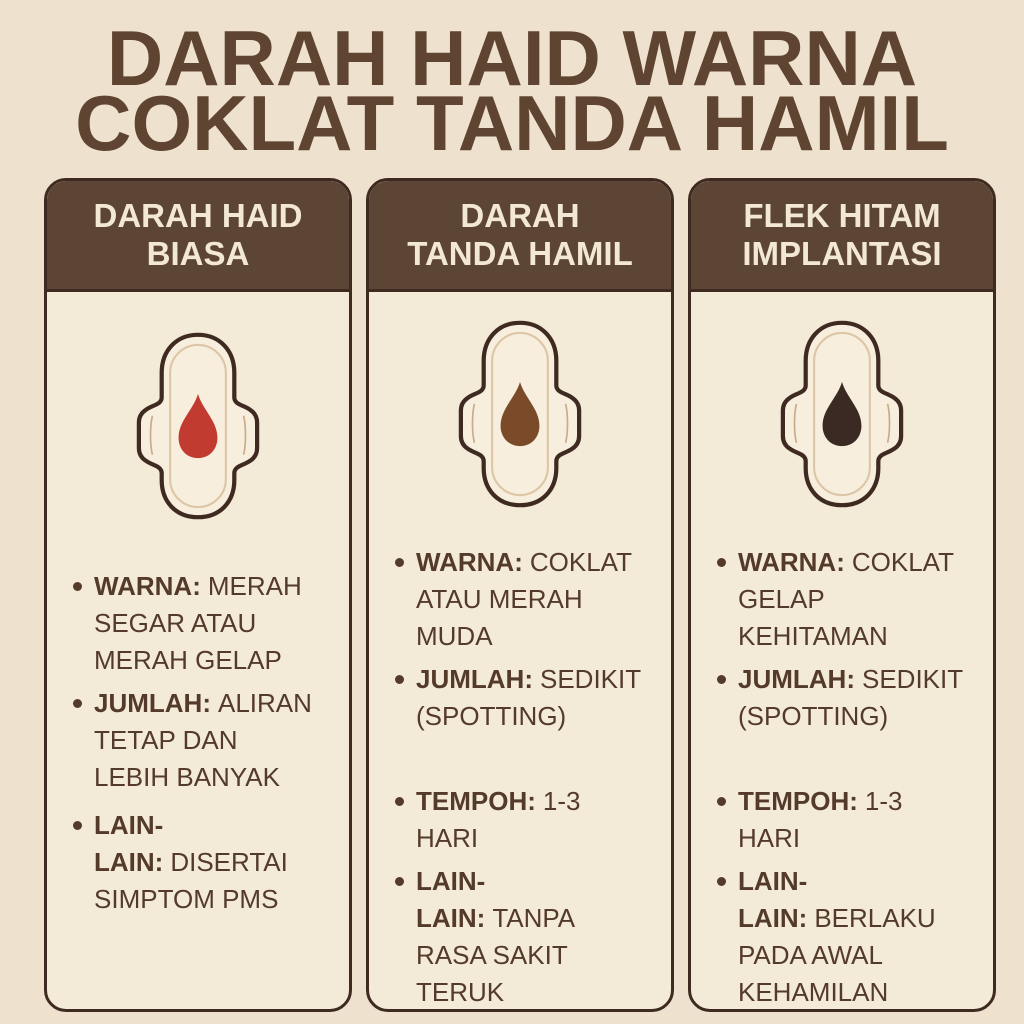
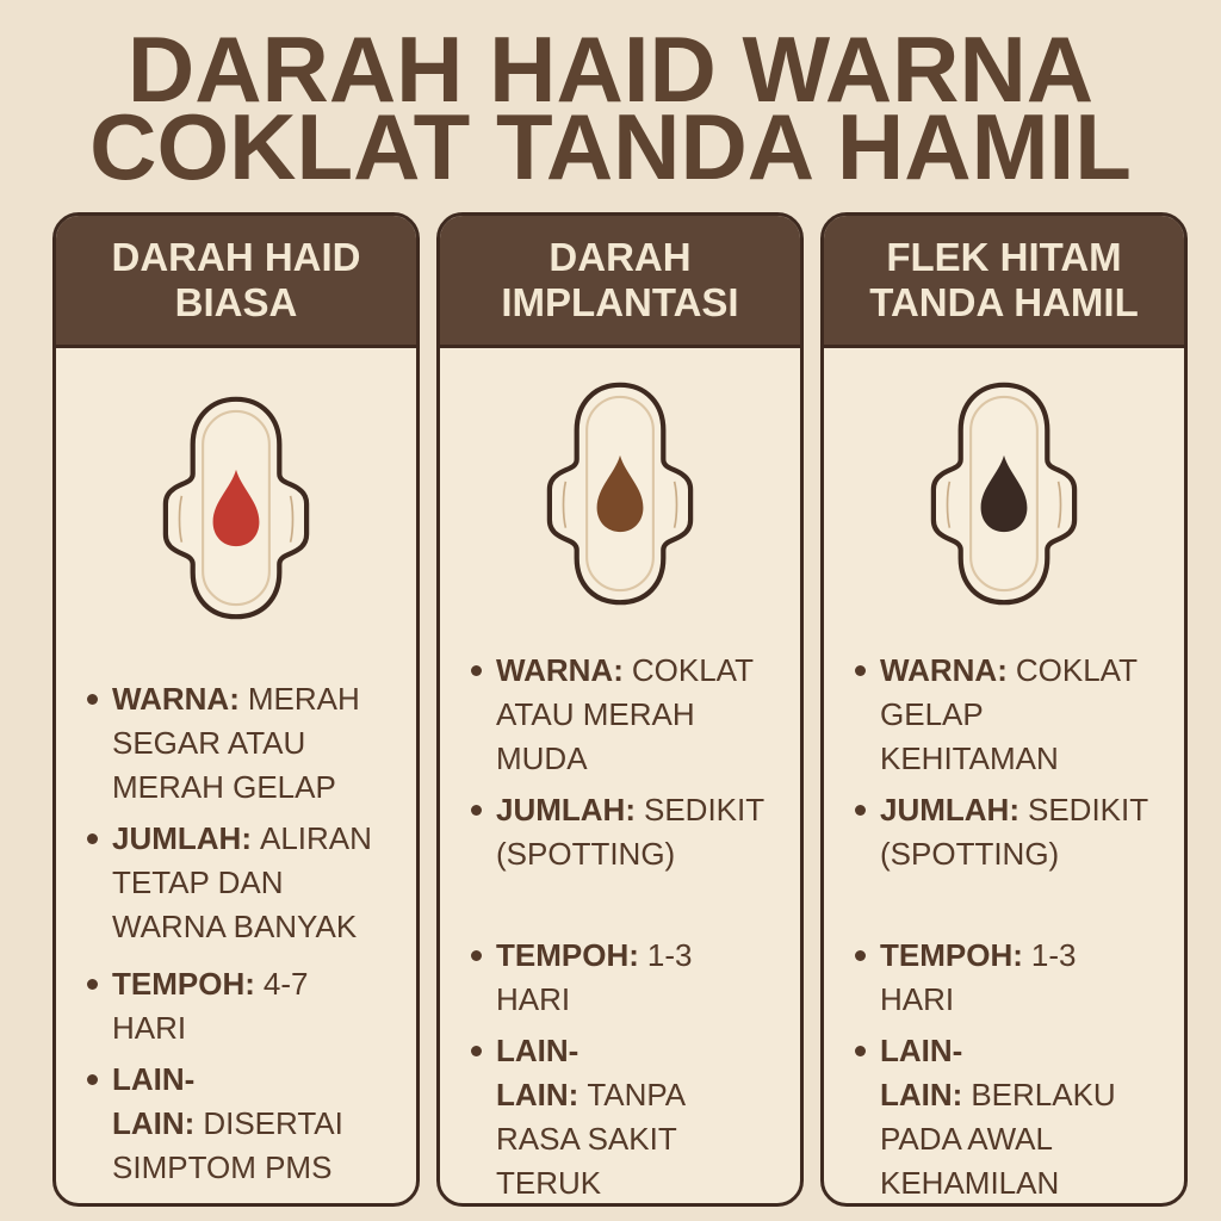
  DARAH HAID WARNA
  COKLAT TANDA HAMIL
  DARAH HAID
  BIASA
  WARNA: MERAH SEGAR ATAU MERAH GELAP
- JUMLAH: ALIRAN TETAP DAN LEBIH BANYAK
+ JUMLAH: ALIRAN TETAP DAN WARNA BANYAK
+ TEMPOH: 4-7 HARI
  LAIN-LAIN: DISERTAI SIMPTOM PMS
  DARAH
- TANDA HAMIL
+ IMPLANTASI
  WARNA: COKLAT ATAU MERAH MUDA
  JUMLAH: SEDIKIT (SPOTTING)
  TEMPOH: 1-3 HARI
  LAIN-LAIN: TANPA RASA SAKIT TERUK
  FLEK HITAM
- IMPLANTASI
+ TANDA HAMIL
  WARNA: COKLAT GELAP KEHITAMAN
  JUMLAH: SEDIKIT (SPOTTING)
  TEMPOH: 1-3 HARI
  LAIN-LAIN: BERLAKU PADA AWAL KEHAMILAN
